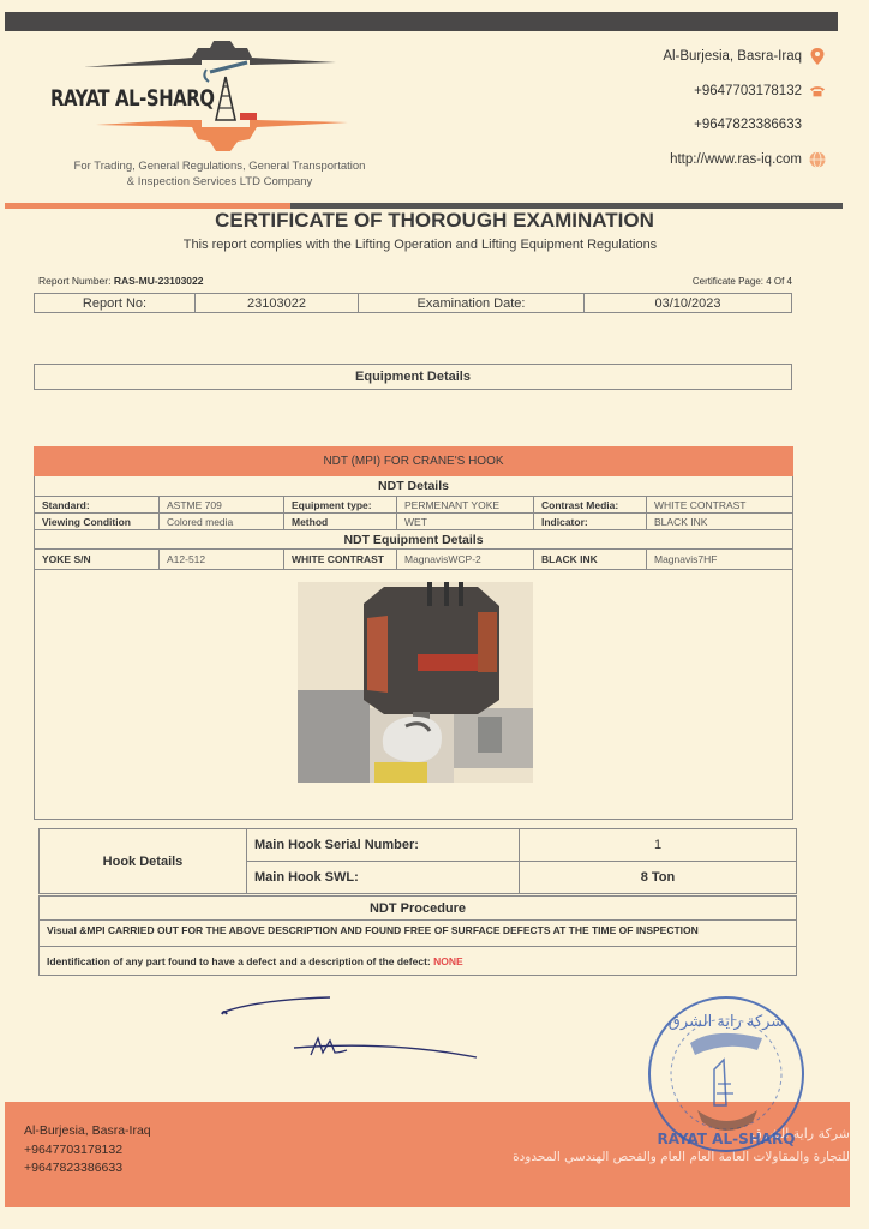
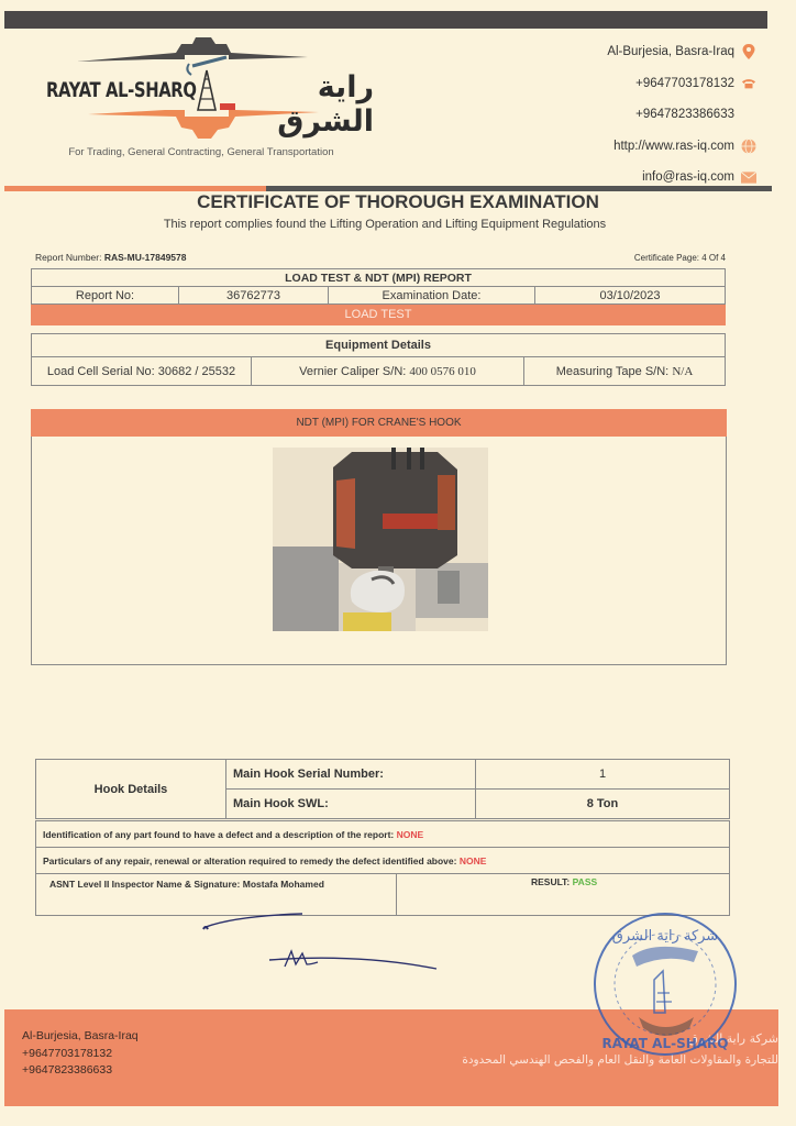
  RAYAT AL-SHARQ
+ راية الشرق
- For Trading, General Regulations, General Transportation
+ For Trading, General Contracting, General Transportation
- & Inspection Services LTD Company
  Al-Burjesia, Basra-Iraq
  +9647703178132
  +9647823386633
  http://www.ras-iq.com
+ info@ras-iq.com
  CERTIFICATE OF THOROUGH EXAMINATION
- This report complies with the Lifting Operation and Lifting Equipment Regulations
+ This report complies found the Lifting Operation and Lifting Equipment Regulations
- Report Number: RAS-MU-23103022
+ Report Number: RAS-MU-17849578
  Certificate Page: 4 Of 4
+ LOAD TEST & NDT (MPI) REPORT
- Report No:	23103022	Examination Date:	03/10/2023
+ Report No:	36762773	Examination Date:	03/10/2023
+ LOAD TEST
  Equipment Details
+ Load Cell Serial No: 30682 / 25532	Vernier Caliper S/N: 400 0576 010	Measuring Tape S/N: N/A
  NDT (MPI) FOR CRANE'S HOOK
- NDT Details
- Standard:	ASTME 709	Equipment type:	PERMENANT YOKE	Contrast Media:	WHITE CONTRAST
- Viewing Condition	Colored media	Method	WET	Indicator:	BLACK INK
- NDT Equipment Details
- YOKE S/N	A12-512	WHITE CONTRAST	MagnavisWCP-2	BLACK INK	Magnavis7HF
  Hook Details	Main Hook Serial Number:	1
  Main Hook SWL:	8 Ton
- NDT Procedure
- Visual &MPI CARRIED OUT FOR THE ABOVE DESCRIPTION AND FOUND FREE OF SURFACE DEFECTS AT THE TIME OF INSPECTION
- Identification of any part found to have a defect and a description of the defect: NONE
+ Identification of any part found to have a defect and a description of the report: NONE
+ Particulars of any repair, renewal or alteration required to remedy the defect identified above: NONE
+ ASNT Level II Inspector Name & Signature: Mostafa Mohamed	RESULT: PASS
  Al-Burjesia, Basra-Iraq
  +9647703178132
  +9647823386633
  شركة راية الشرق
- للتجارة والمقاولات العامة العام العام والفحص الهندسي المحدودة
+ للتجارة والمقاولات العامة والنقل العام والفحص الهندسي المحدودة
  شركة راية الشرق
  RAYAT AL-SHARQ
